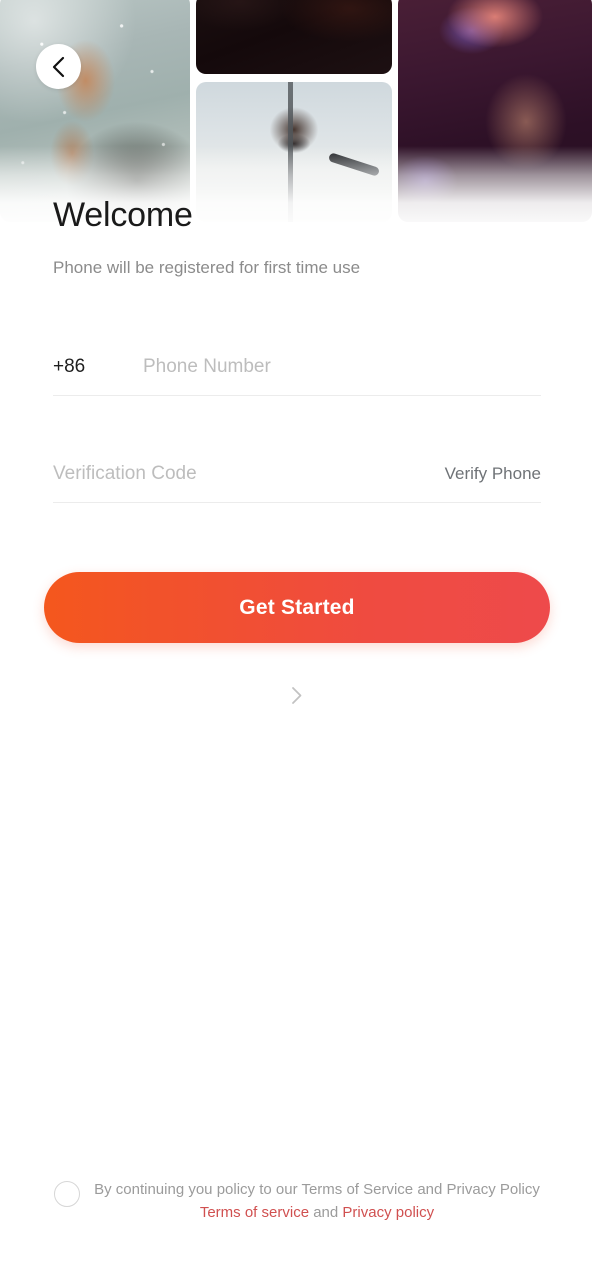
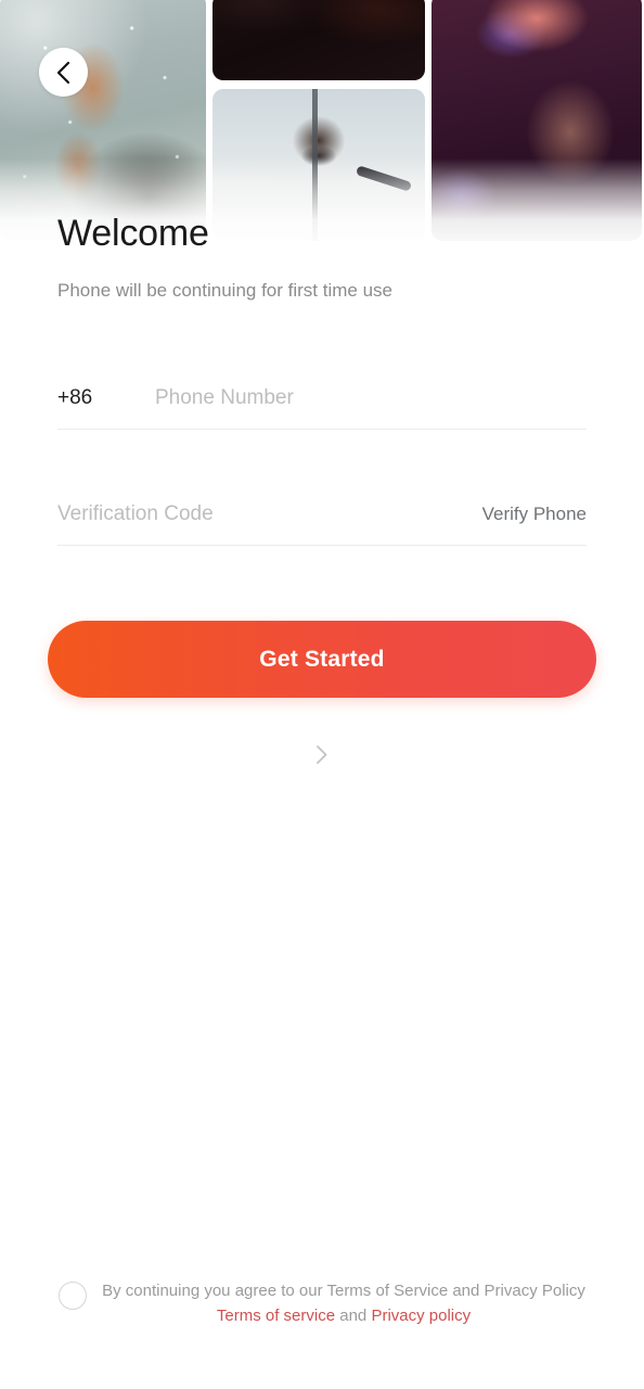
  Welcome
- Phone will be registered for first time use
+ Phone will be continuing for first time use
  +86
  Phone Number
  Verification Code
  Verify Phone
  Get Started
- By continuing you policy to our Terms of Service and Privacy Policy
+ By continuing you agree to our Terms of Service and Privacy Policy
  Terms of service and Privacy policy
